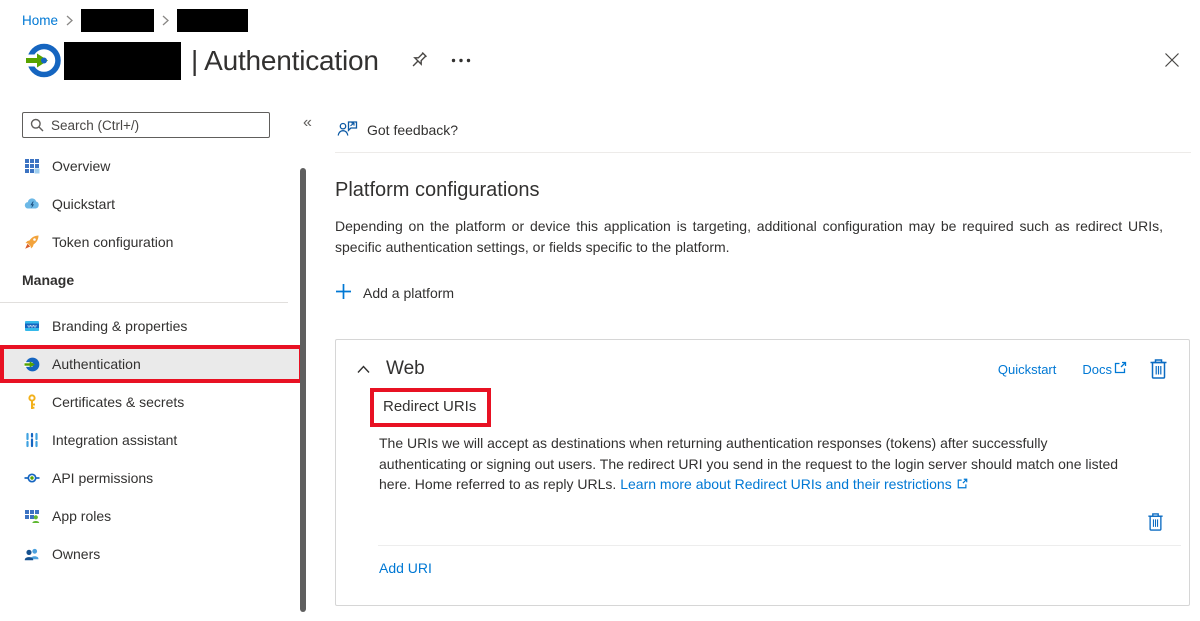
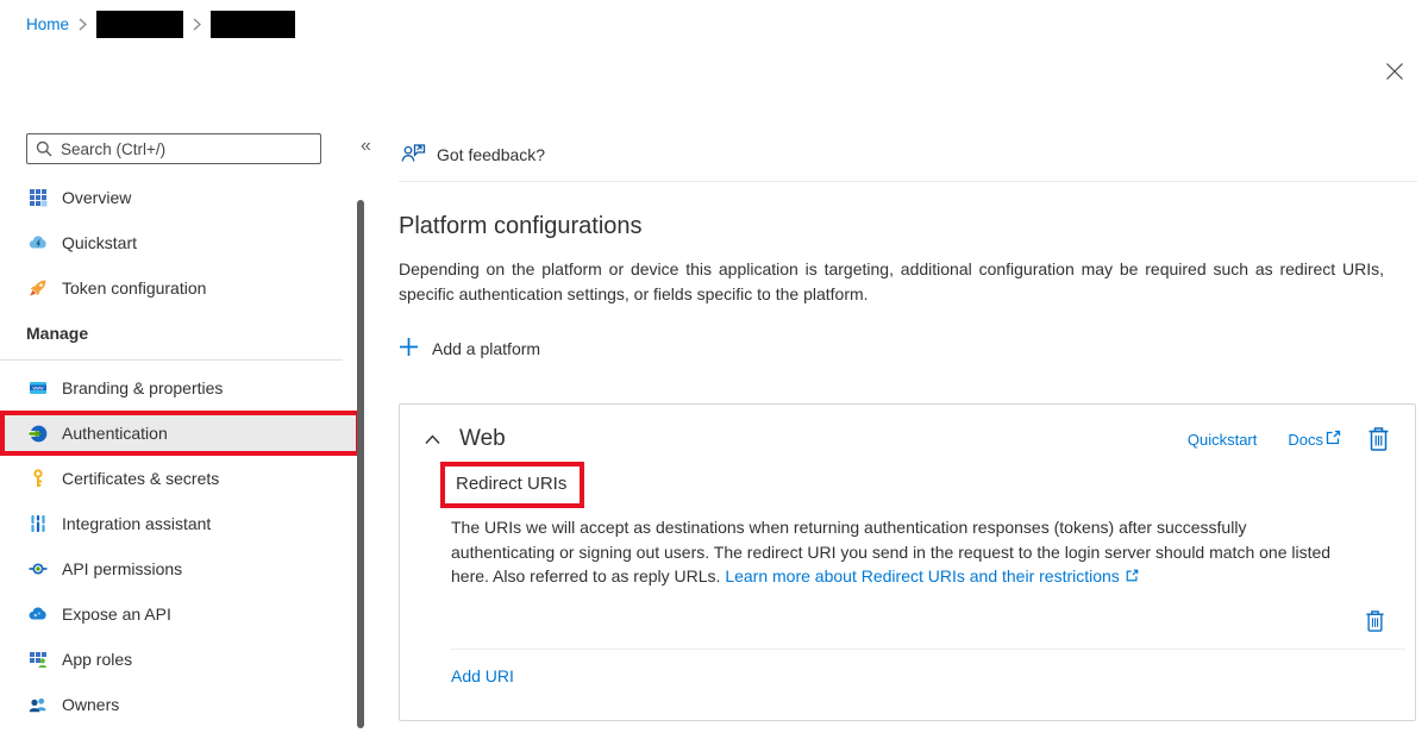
  Home
- | Authentication
  Search (Ctrl+/)
  «
  Overview
  Quickstart
  Token configuration
  Manage
  Branding & properties
  Authentication
  Certificates & secrets
  Integration assistant
  API permissions
+ Expose an API
  App roles
  Owners
  Got feedback?
  Platform configurations
  Depending on the platform or device this application is targeting, additional configuration may be required such as redirect URIs, specific authentication settings, or fields specific to the platform.
  Add a platform
  Web
  Quickstart
  Docs
  Redirect URIs
- The URIs we will accept as destinations when returning authentication responses (tokens) after successfully authenticating or signing out users. The redirect URI you send in the request to the login server should match one listed here. Home referred to as reply URLs. Learn more about Redirect URIs and their restrictions
+ The URIs we will accept as destinations when returning authentication responses (tokens) after successfully authenticating or signing out users. The redirect URI you send in the request to the login server should match one listed here. Also referred to as reply URLs. Learn more about Redirect URIs and their restrictions
  Add URI
